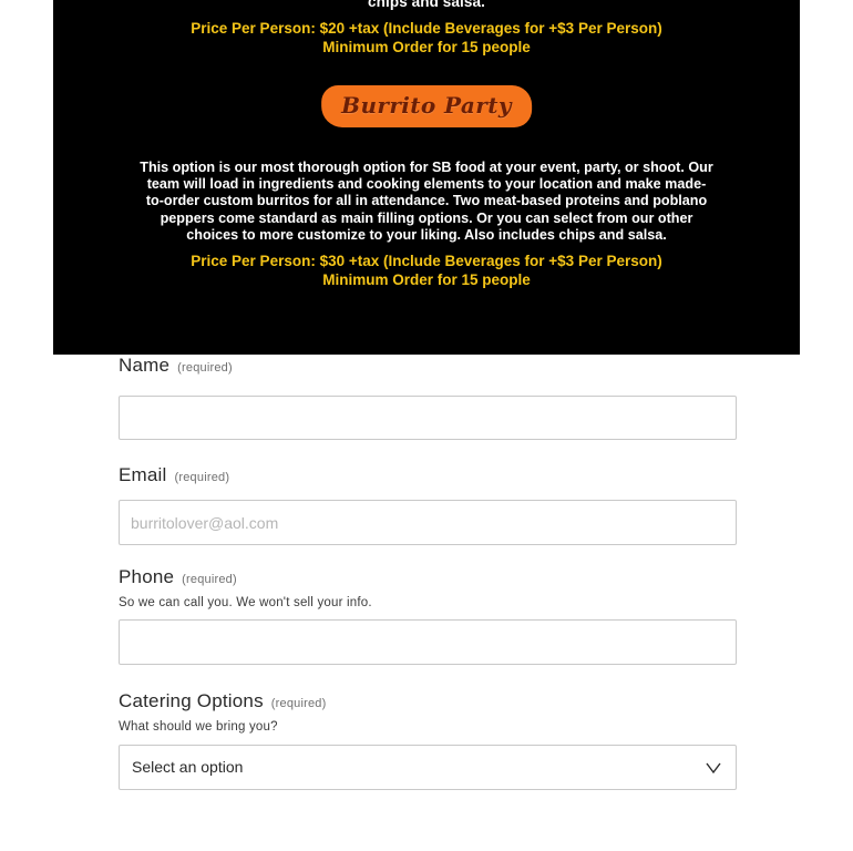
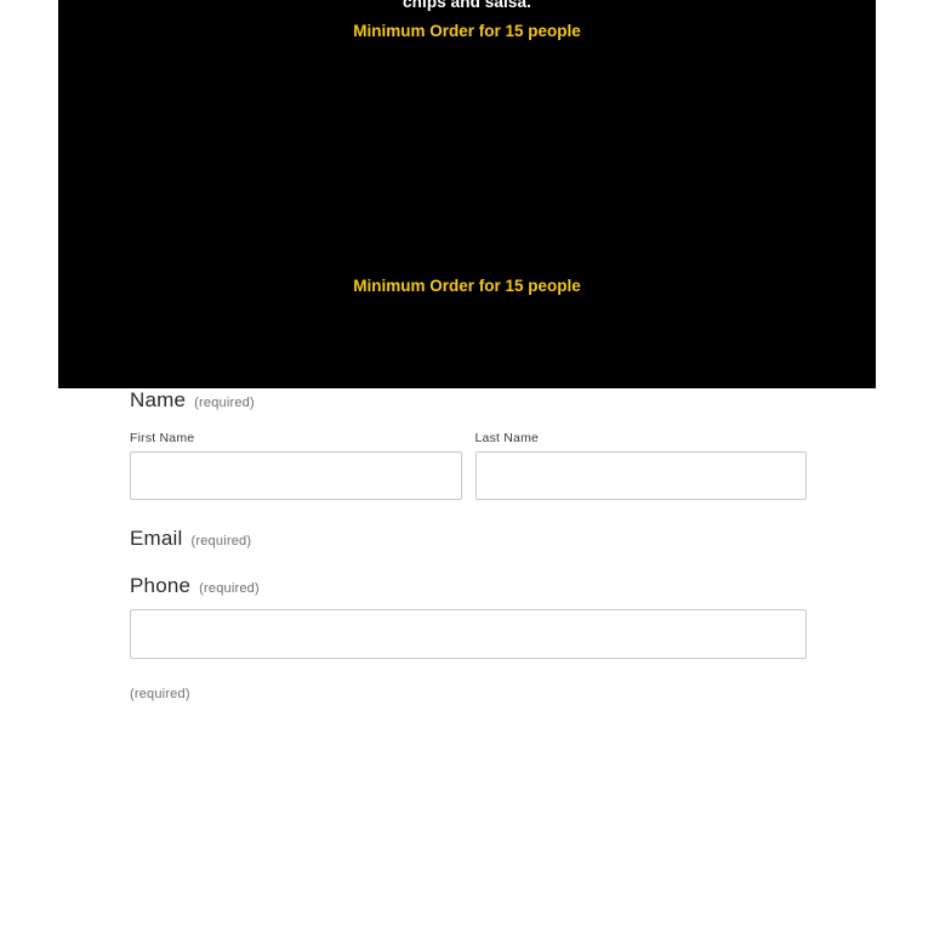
  chips and salsa.
- Price Per Person: $20 +tax (Include Beverages for +$3 Per Person)
  Minimum Order for 15 people
- Burrito Party
- This option is our most thorough option for SB food at your event, party, or shoot. Our team will load in ingredients and cooking elements to your location and make made-to-order custom burritos for all in attendance. Two meat-based proteins and poblano peppers come standard as main filling options. Or you can select from our other choices to more customize to your liking. Also includes chips and salsa.
- Price Per Person: $30 +tax (Include Beverages for +$3 Per Person)
  Minimum Order for 15 people
  Name
  (required)
+ First Name
+ Last Name
  Email
  (required)
- burritolover@aol.com
  Phone
  (required)
- So we can call you. We won't sell your info.
- Catering Options
  (required)
- What should we bring you?
- Select an option
